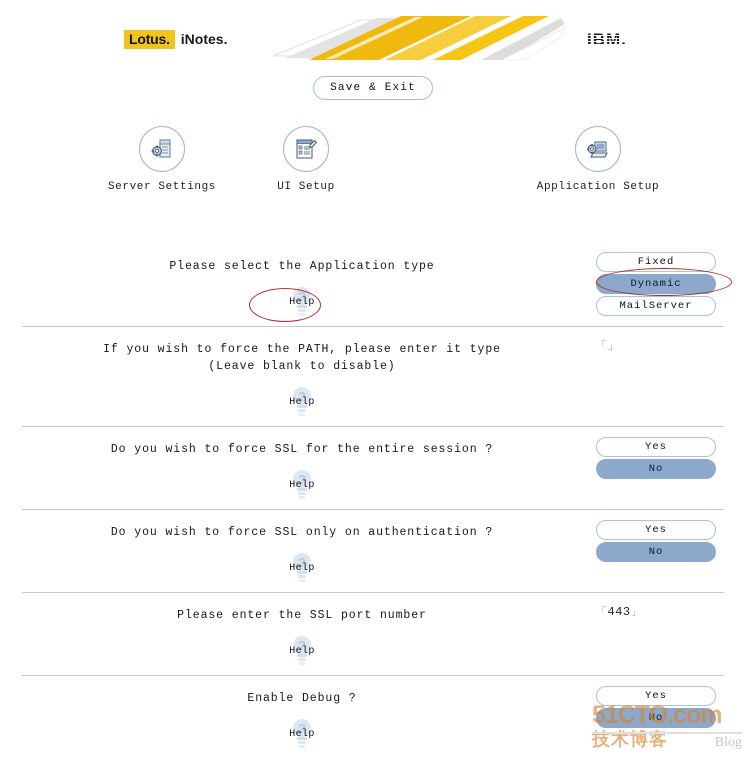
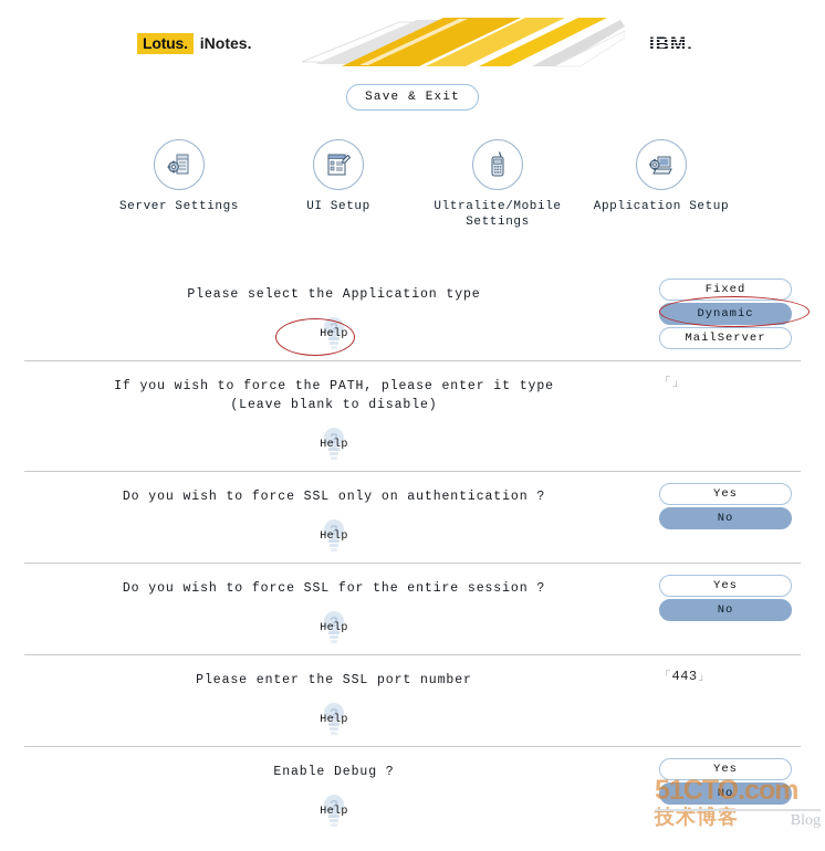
  Lotus.
  iNotes.
  IBM.
  Save & Exit
  Server Settings
  UI Setup
+ Ultralite/Mobile Settings
  Application Setup
  Please select the Application type
  ?
  Help
  Fixed
  Dynamic
  MailServer
  If you wish to force the PATH, please enter it type
  (Leave blank to disable)
  ?
  Help
  「」
- Do you wish to force SSL for the entire session ?
+ Do you wish to force SSL only on authentication ?
  ?
  Help
  Yes
  No
- Do you wish to force SSL only on authentication ?
+ Do you wish to force SSL for the entire session ?
  ?
  Help
  Yes
  No
  Please enter the SSL port number
  ?
  Help
  「443」
  Enable Debug ?
  ?
  Help
  Yes
  No
  51CTO.com
  技术博客
  Blog
